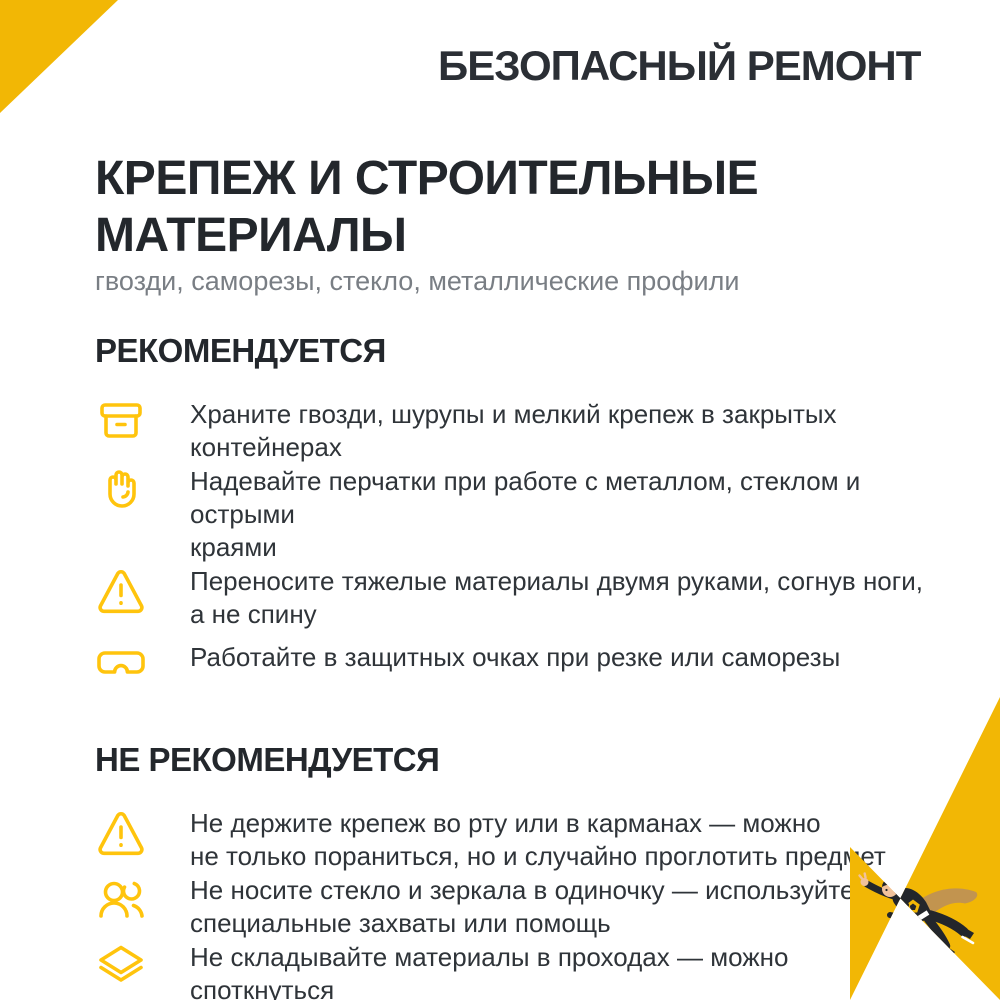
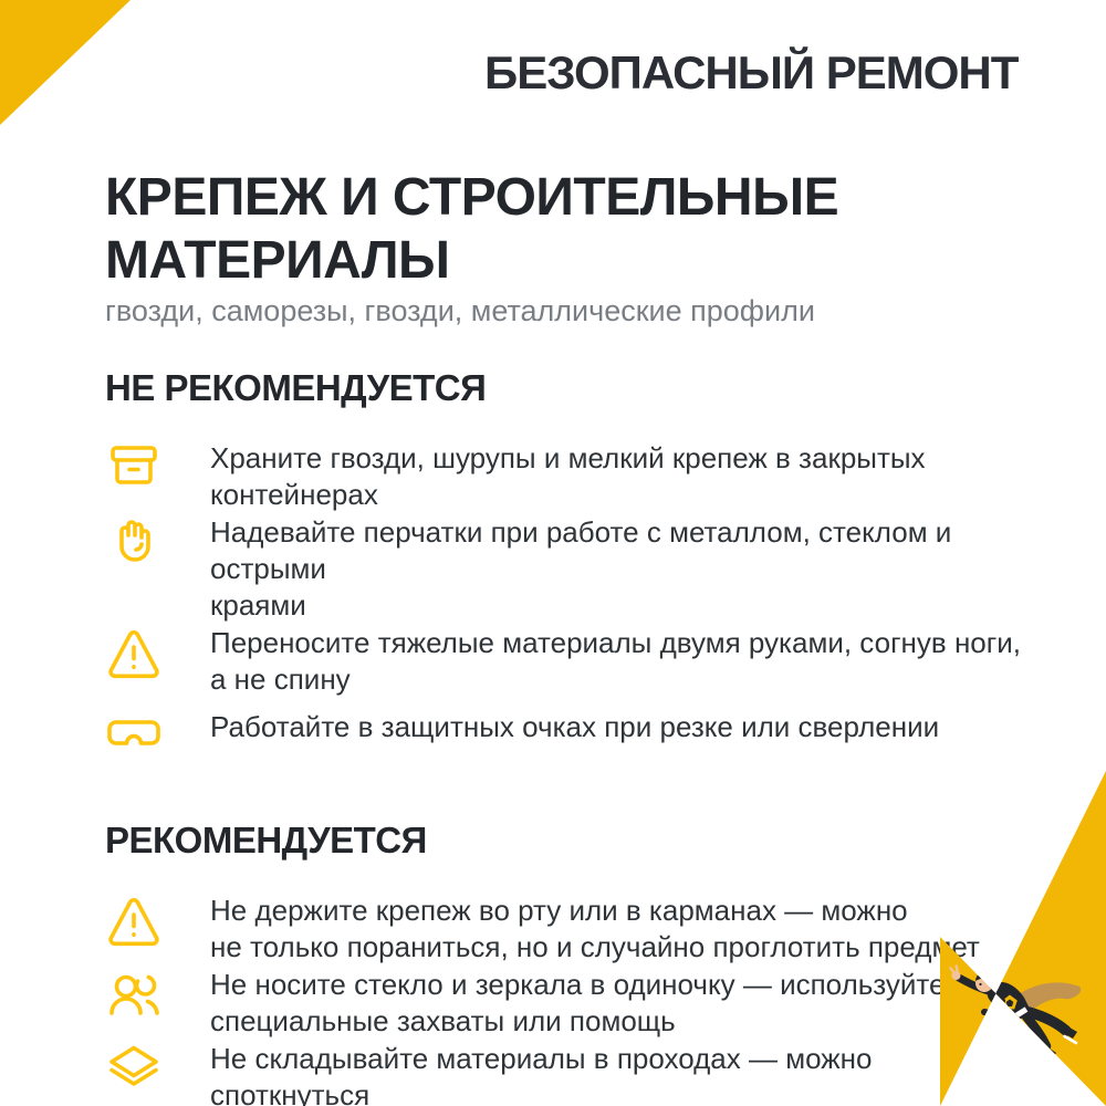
  БЕЗОПАСНЫЙ РЕМОНТ
  КРЕПЕЖ И СТРОИТЕЛЬНЫЕ
  МАТЕРИАЛЫ
- гвозди, саморезы, стекло, металлические профили
+ гвозди, саморезы, гвозди, металлические профили
- РЕКОМЕНДУЕТСЯ
+ НЕ РЕКОМЕНДУЕТСЯ
  Храните гвозди, шурупы и мелкий крепеж в закрытых
  контейнерах
  Надевайте перчатки при работе с металлом, стеклом и острыми
  краями
  Переносите тяжелые материалы двумя руками, согнув ноги,
  а не спину
- Работайте в защитных очках при резке или саморезы
+ Работайте в защитных очках при резке или сверлении
- НЕ РЕКОМЕНДУЕТСЯ
+ РЕКОМЕНДУЕТСЯ
  Не держите крепеж во рту или в карманах — можно
  не только пораниться, но и случайно проглотить предет
  Не носите стекло и зеркала в одиночку — используйте
  специальные захваты или помощь
  Не складывайте материалы в проходах — можно
  споткнуться
